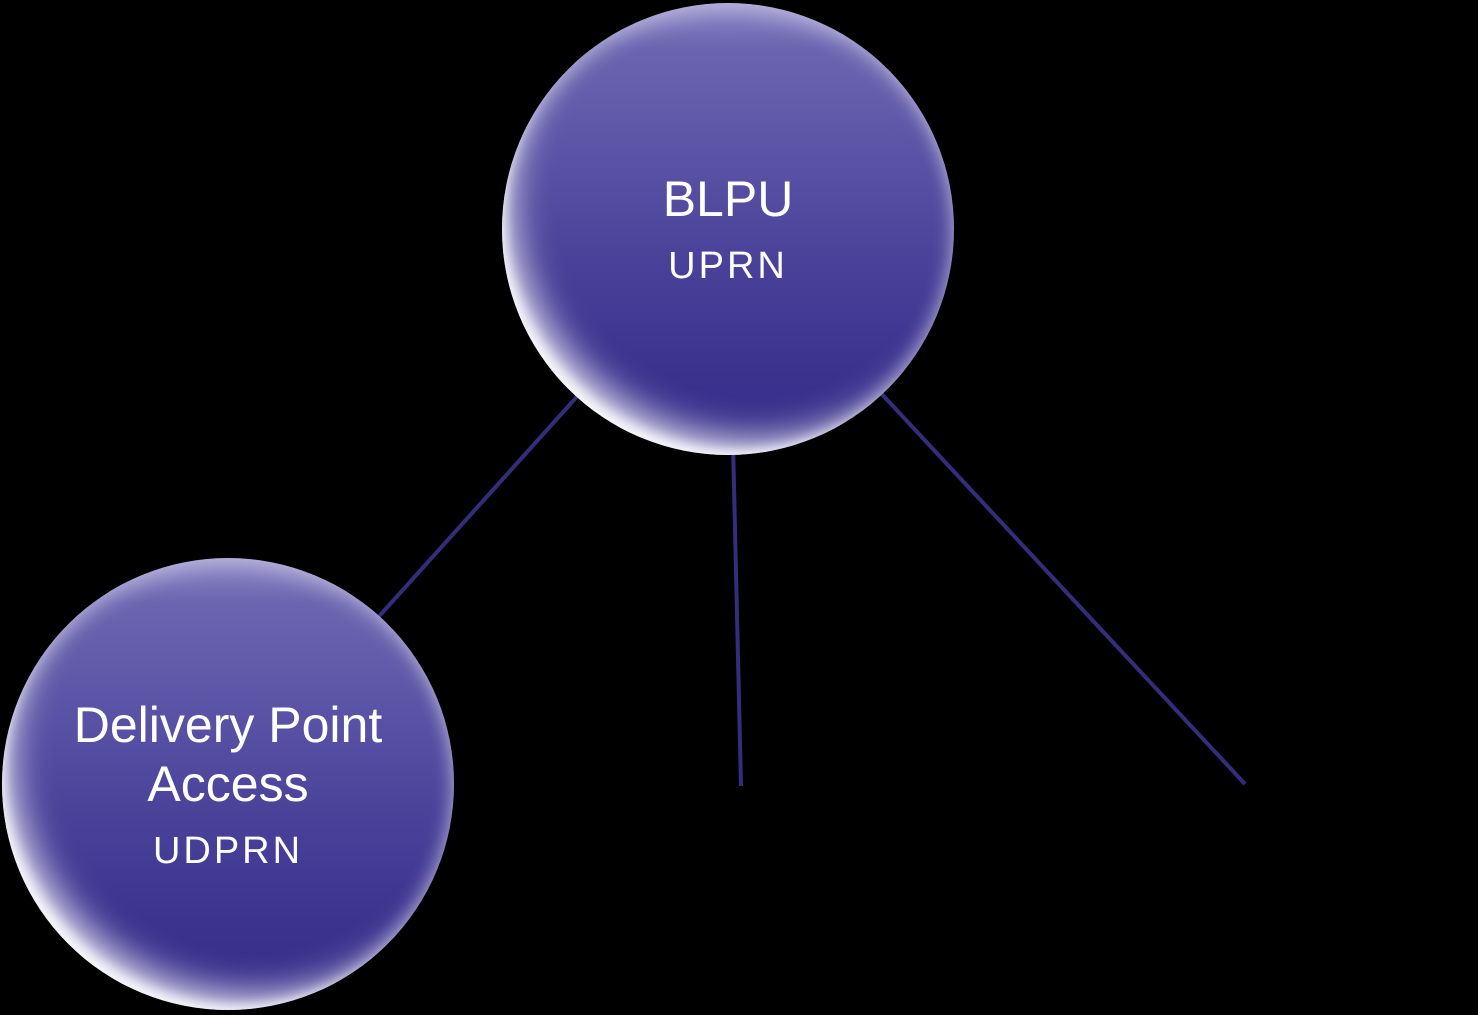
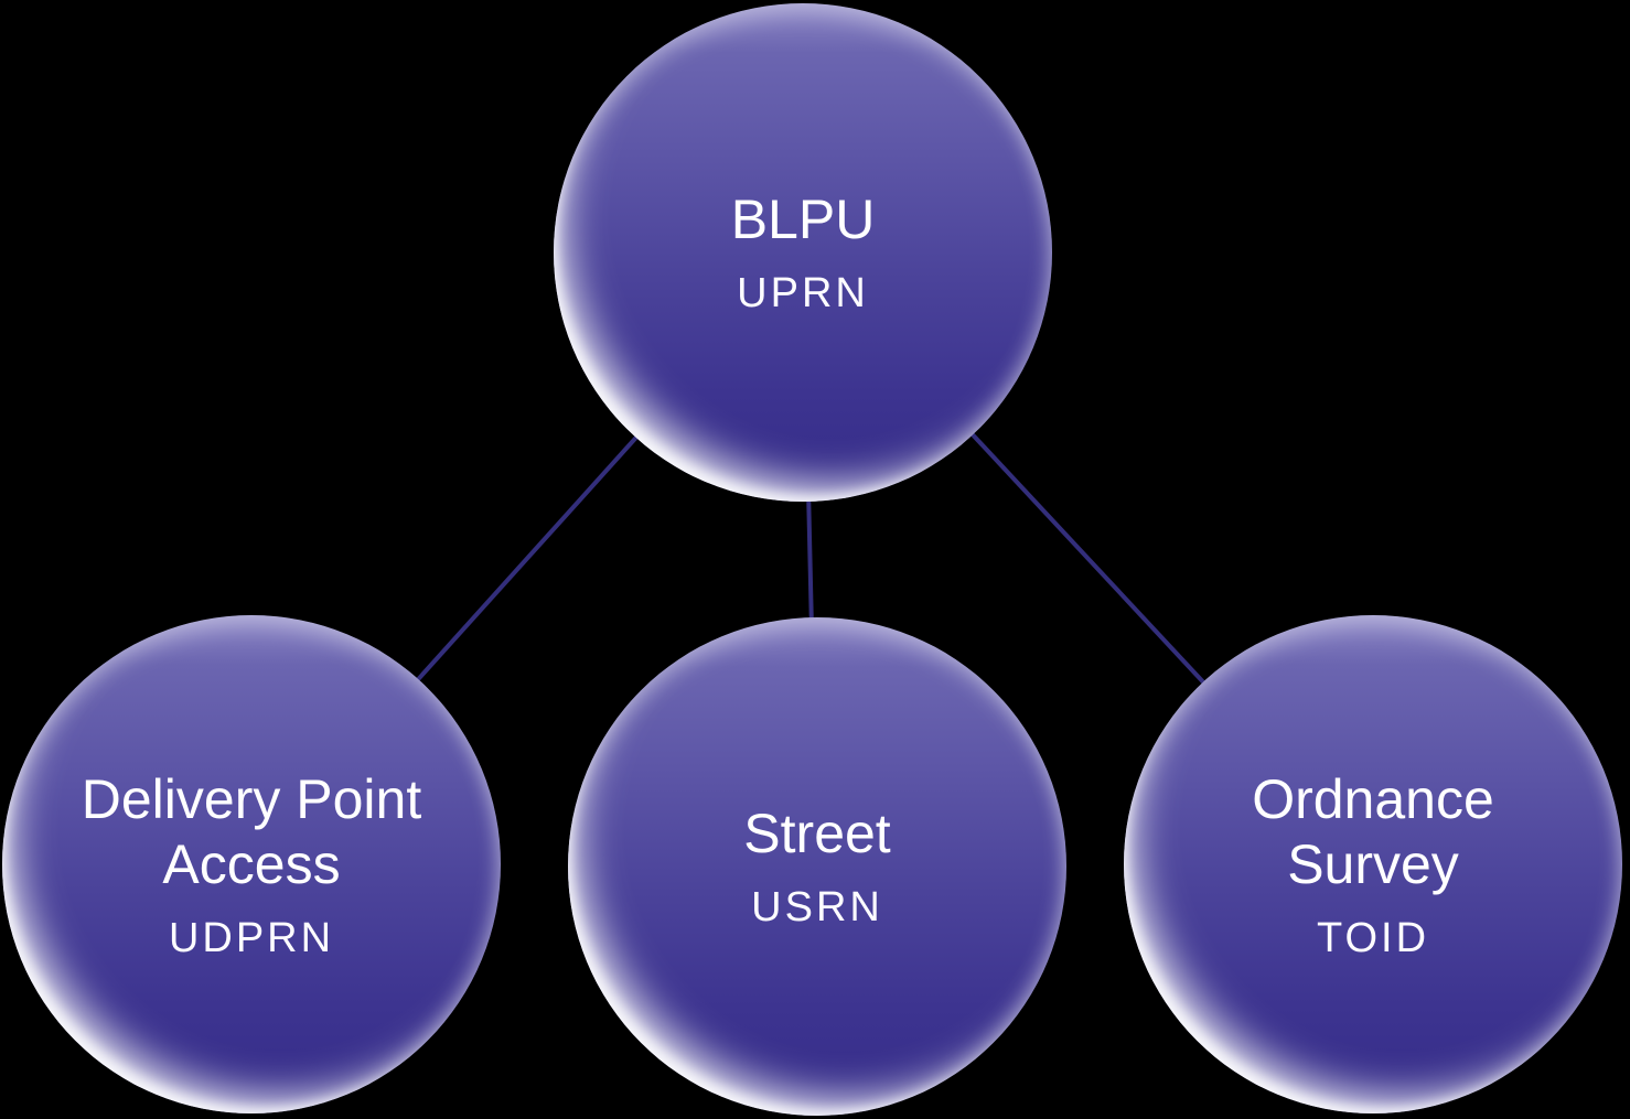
  BLPU
  UPRN
  Delivery Point Access
  UDPRN
+ Street
+ USRN
+ Ordnance Survey
+ TOID
